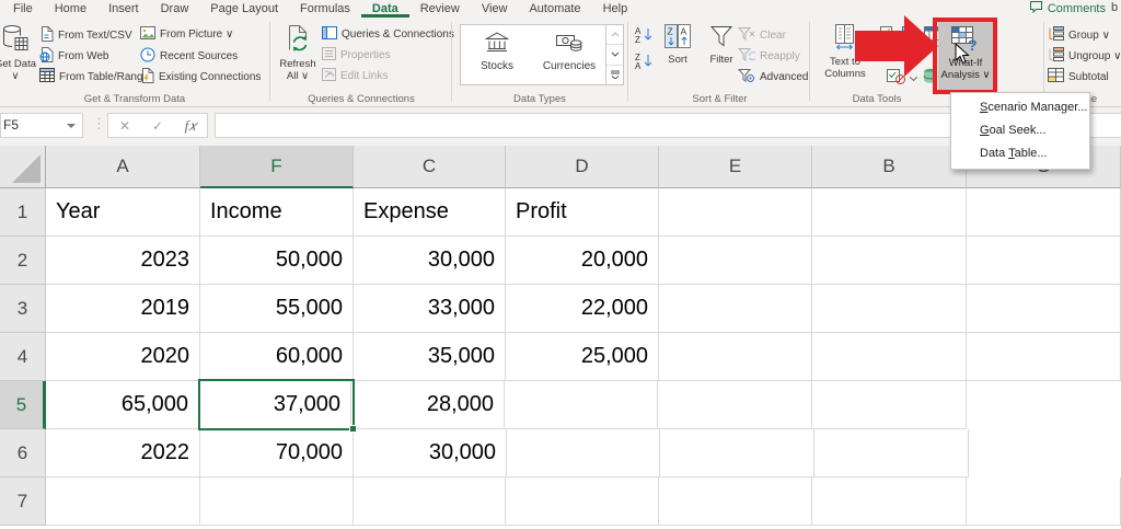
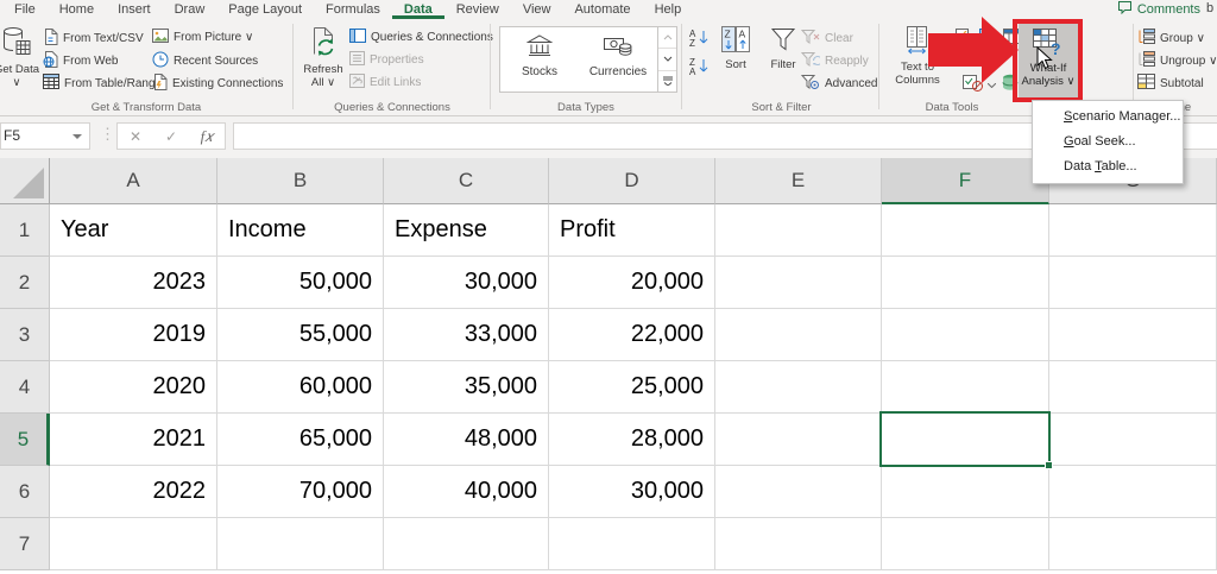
  File
  Home
  Insert
  Draw
  Page Layout
  Formulas
  Data
  Review
  View
  Automate
  Help
  Comments
  b
  et Data ∨
  From Text/CSV
  From Web
  From Table/Rang
  From Picture ∨
  Recent Sources
  Existing Connections
  Get & Transform Data
  Refresh All ∨
  Queries & Connection
  Properties
  Edit Links
  Queries & Connections
  Stocks
  Currencies
  Data Types
  A
  Z
  Z
  A
  Z
  A
  Sort
  Filter
  Clear
  Reapply
  Advanced
  Sort & Filter
  Text to Columns
  Data Tools
  ?
  What-If Analysis ∨
  Group ∨
  Ungroup ∨
  Subtotal
  F5
  ⋮
  ✕
  ✓
  f𝑥
  A
- F
+ B
  C
  D
  E
- B
+ F
  1
  Year
  Income
  Expense
  Profit
  2
  2023
  50,000
  30,000
  20,000
  3
  2019
  55,000
  33,000
  22,000
  4
  2020
  60,000
  35,000
  25,000
  5
+ 2021
  65,000
- 37,000
+ 48,000
  28,000
  6
  2022
  70,000
+ 40,000
  30,000
  7
  Scenario Manager...
  Goal Seek...
  Data Table...
